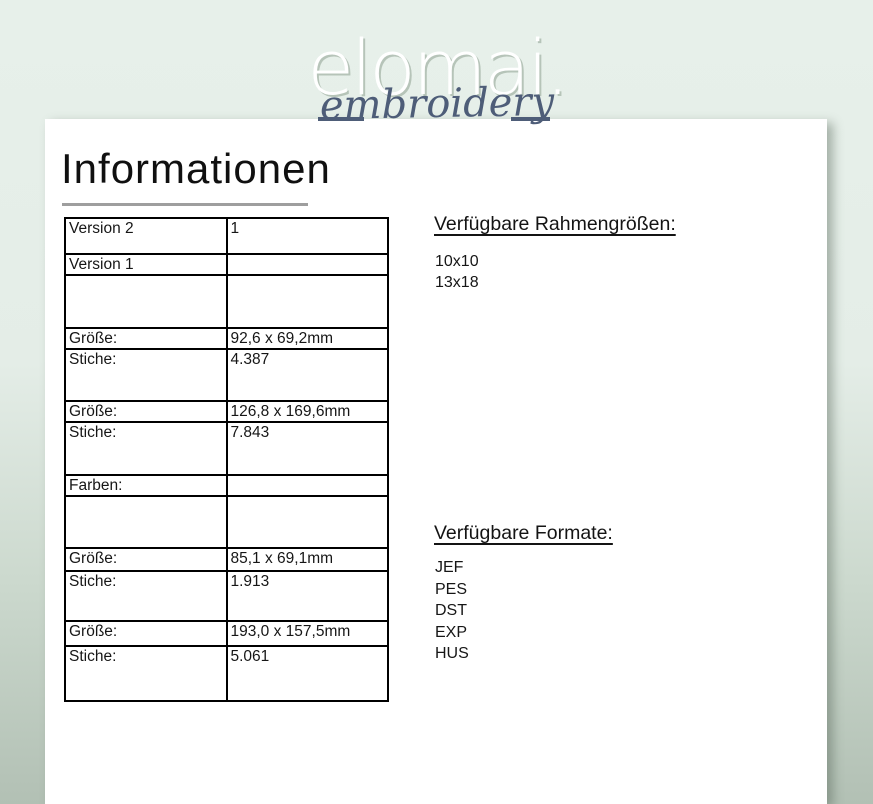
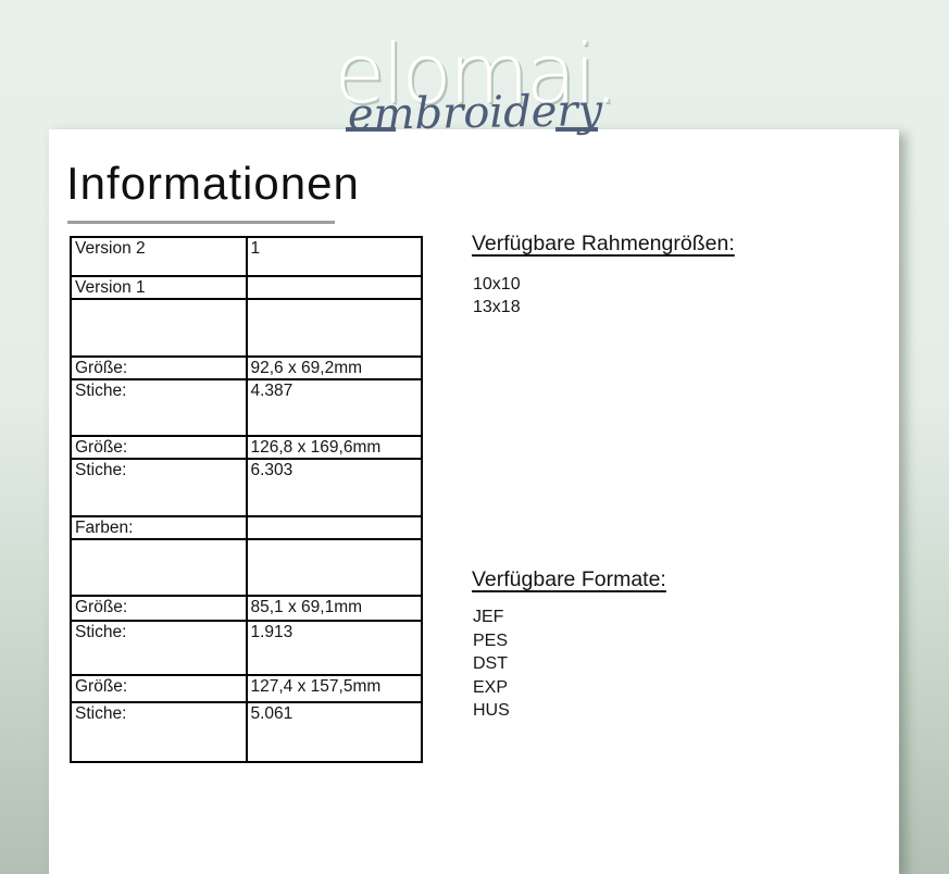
  elomai.
  embroidery
  Informationen
  Version 2	1
  Version 1
  Größe:	92,6 x 69,2mm
  Stiche:	4.387
  Größe:	126,8 x 169,6mm
- Stiche:	7.843
+ Stiche:	6.303
  Farben:
  Größe:	85,1 x 69,1mm
  Stiche:	1.913
- Größe:	193,0 x 157,5mm
+ Größe:	127,4 x 157,5mm
  Stiche:	5.061
  Verfügbare Rahmengrößen:
  10x10
  13x18
  Verfügbare Formate:
  JEF
  PES
  DST
  EXP
  HUS
